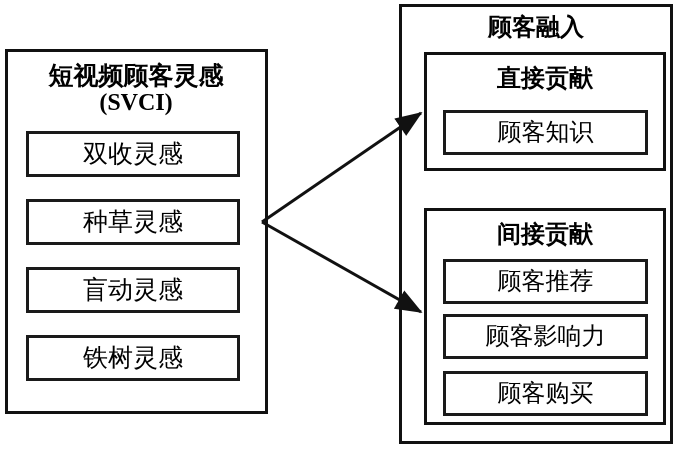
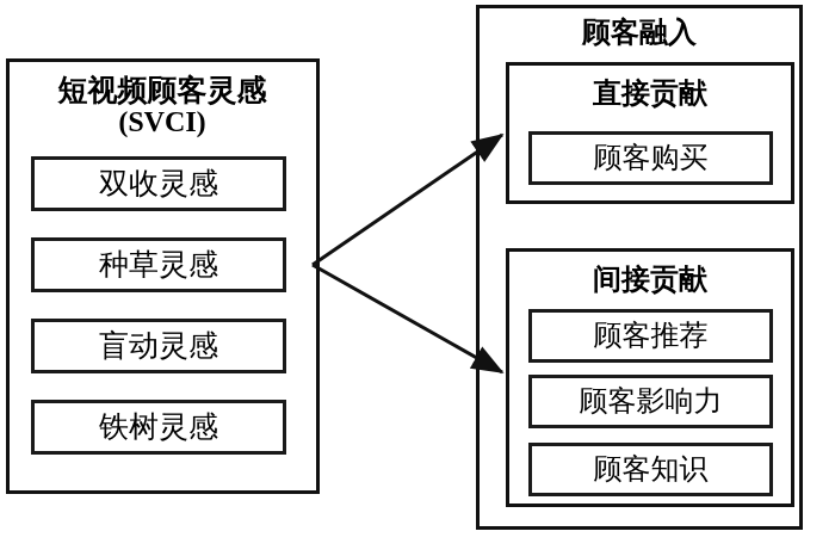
  短视频顾客灵感
  (SVCI)
  双收灵感
  种草灵感
  盲动灵感
  铁树灵感
  顾客融入
  直接贡献
- 顾客知识
+ 顾客购买
  间接贡献
  顾客推荐
  顾客影响力
- 顾客购买
+ 顾客知识
